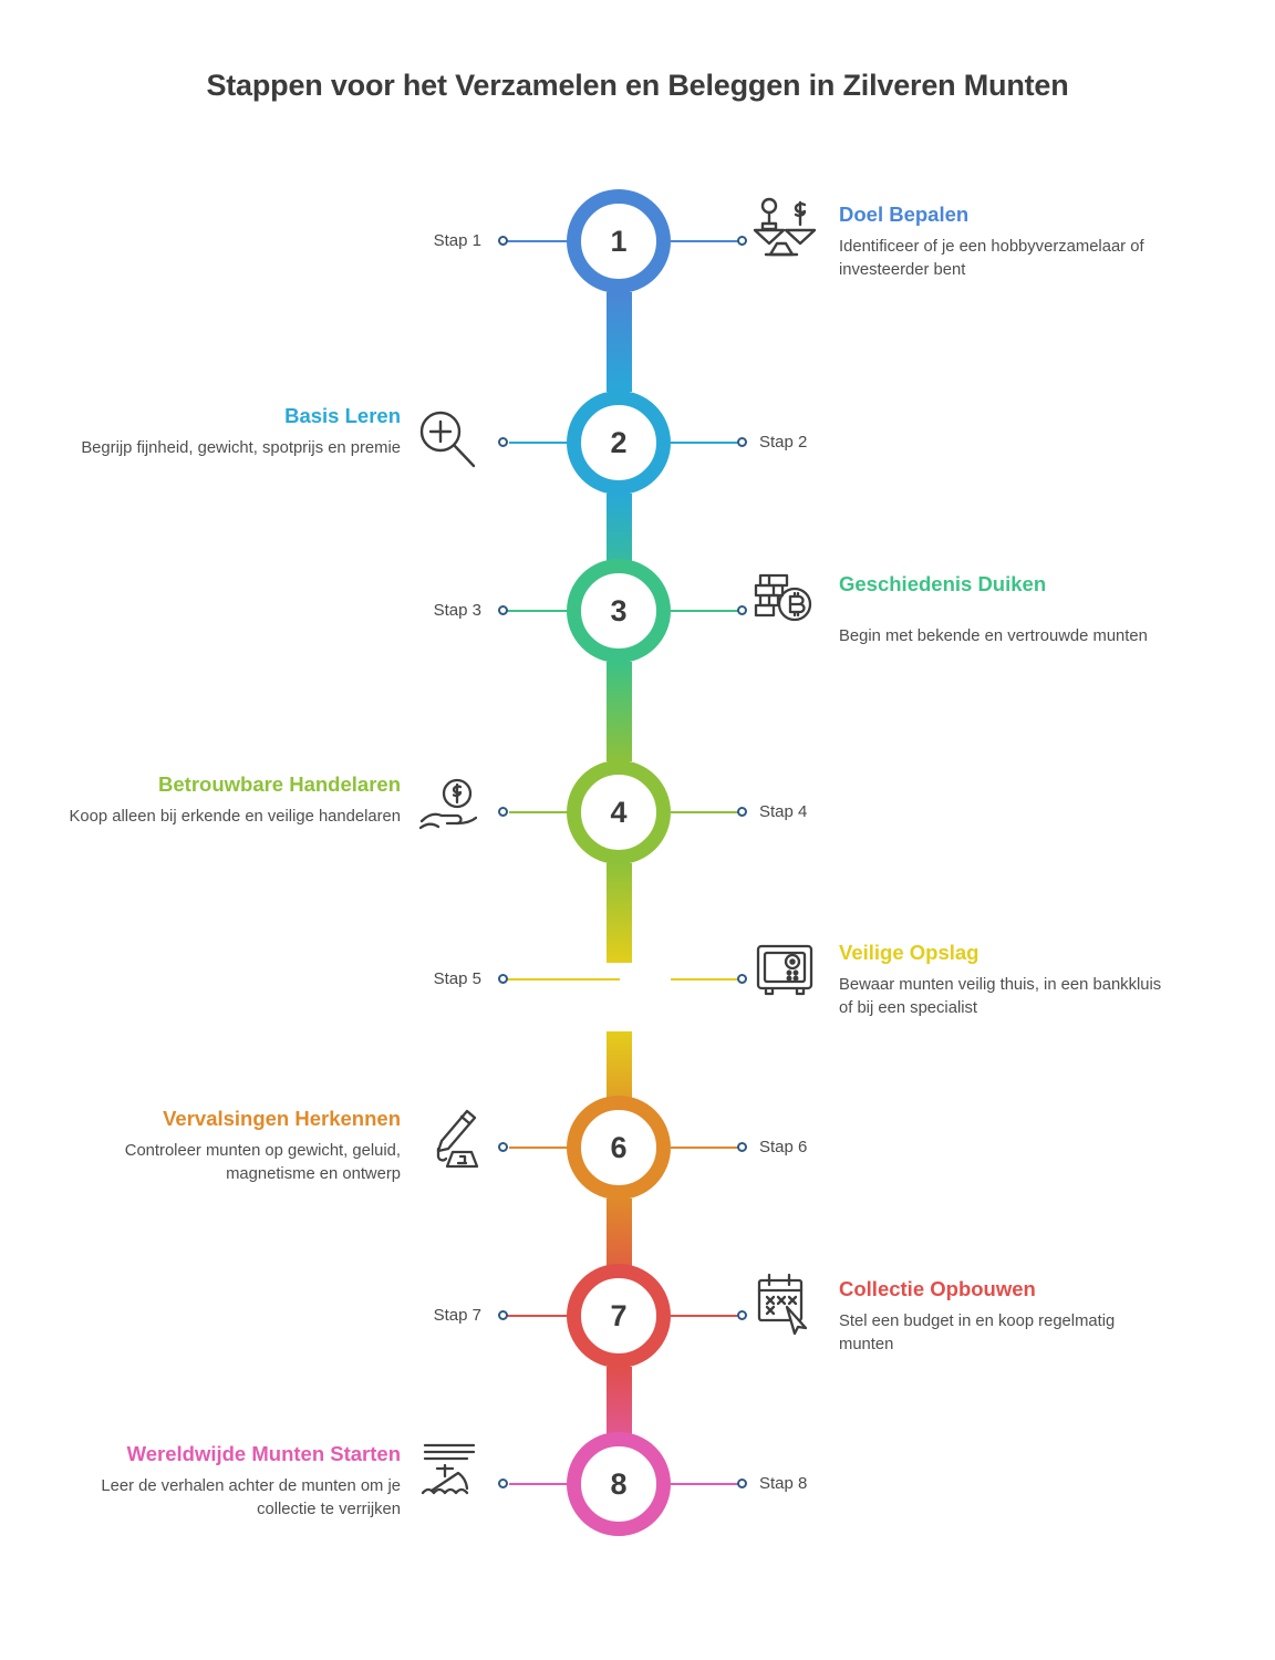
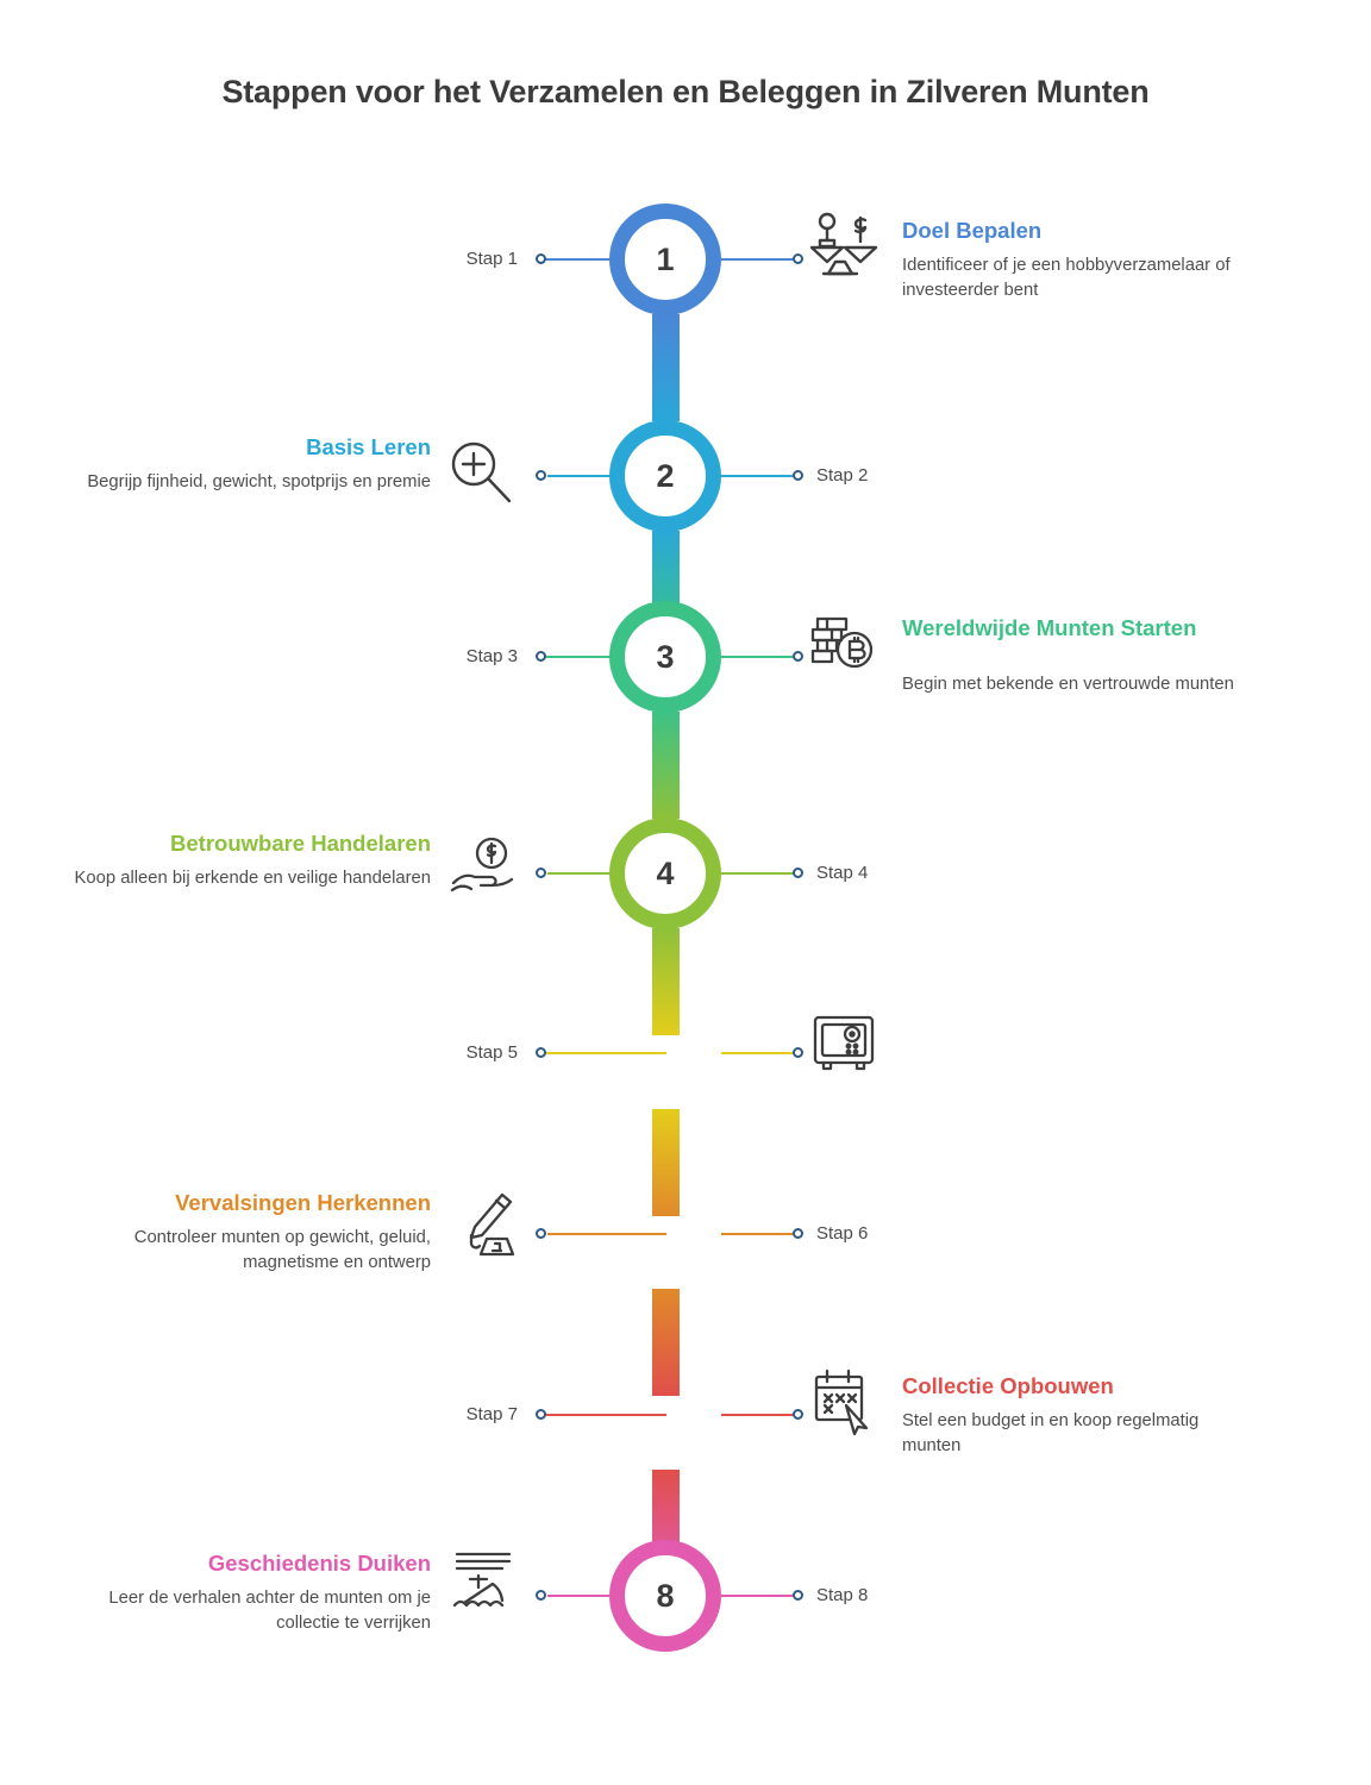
  Stappen voor het Verzamelen en Beleggen in Zilveren Munten
  Stap 1
  1
  Doel Bepalen
  Identificeer of je een hobbyverzamelaar of investeerder bent
  Basis Leren
  Begrijp fijnheid, gewicht, spotprijs en premie
  2
  Stap 2
  Stap 3
  3
- Geschiedenis Duiken
+ Wereldwijde Munten Starten
  Begin met bekende en vertrouwde munten
  Betrouwbare Handelaren
  Koop alleen bij erkende en veilige handelaren
  4
  Stap 4
  Stap 5
- Veilige Opslag
- Bewaar munten veilig thuis, in een bankkluis of bij een specialist
  Vervalsingen Herkennen
  Controleer munten op gewicht, geluid, magnetisme en ontwerp
- 6
  Stap 6
  Stap 7
- 7
  Collectie Opbouwen
  Stel een budget in en koop regelmatig munten
- Wereldwijde Munten Starten
+ Geschiedenis Duiken
  Leer de verhalen achter de munten om je collectie te verrijken
  8
  Stap 8
